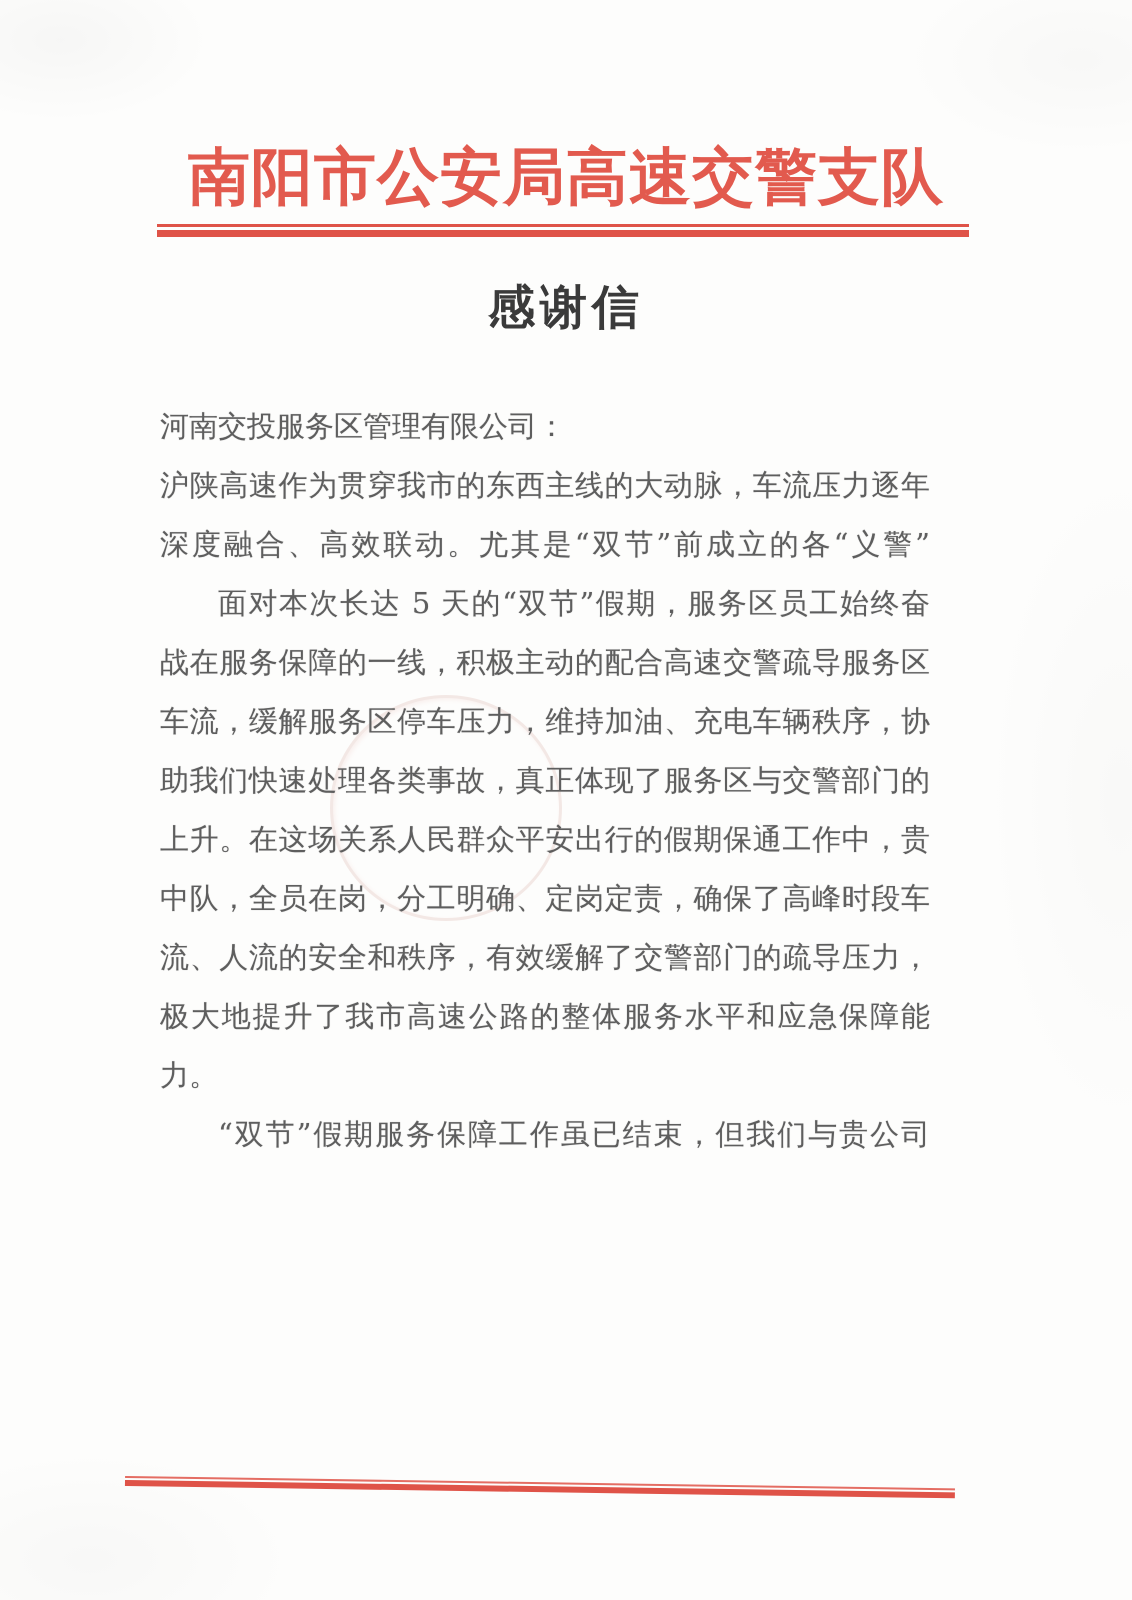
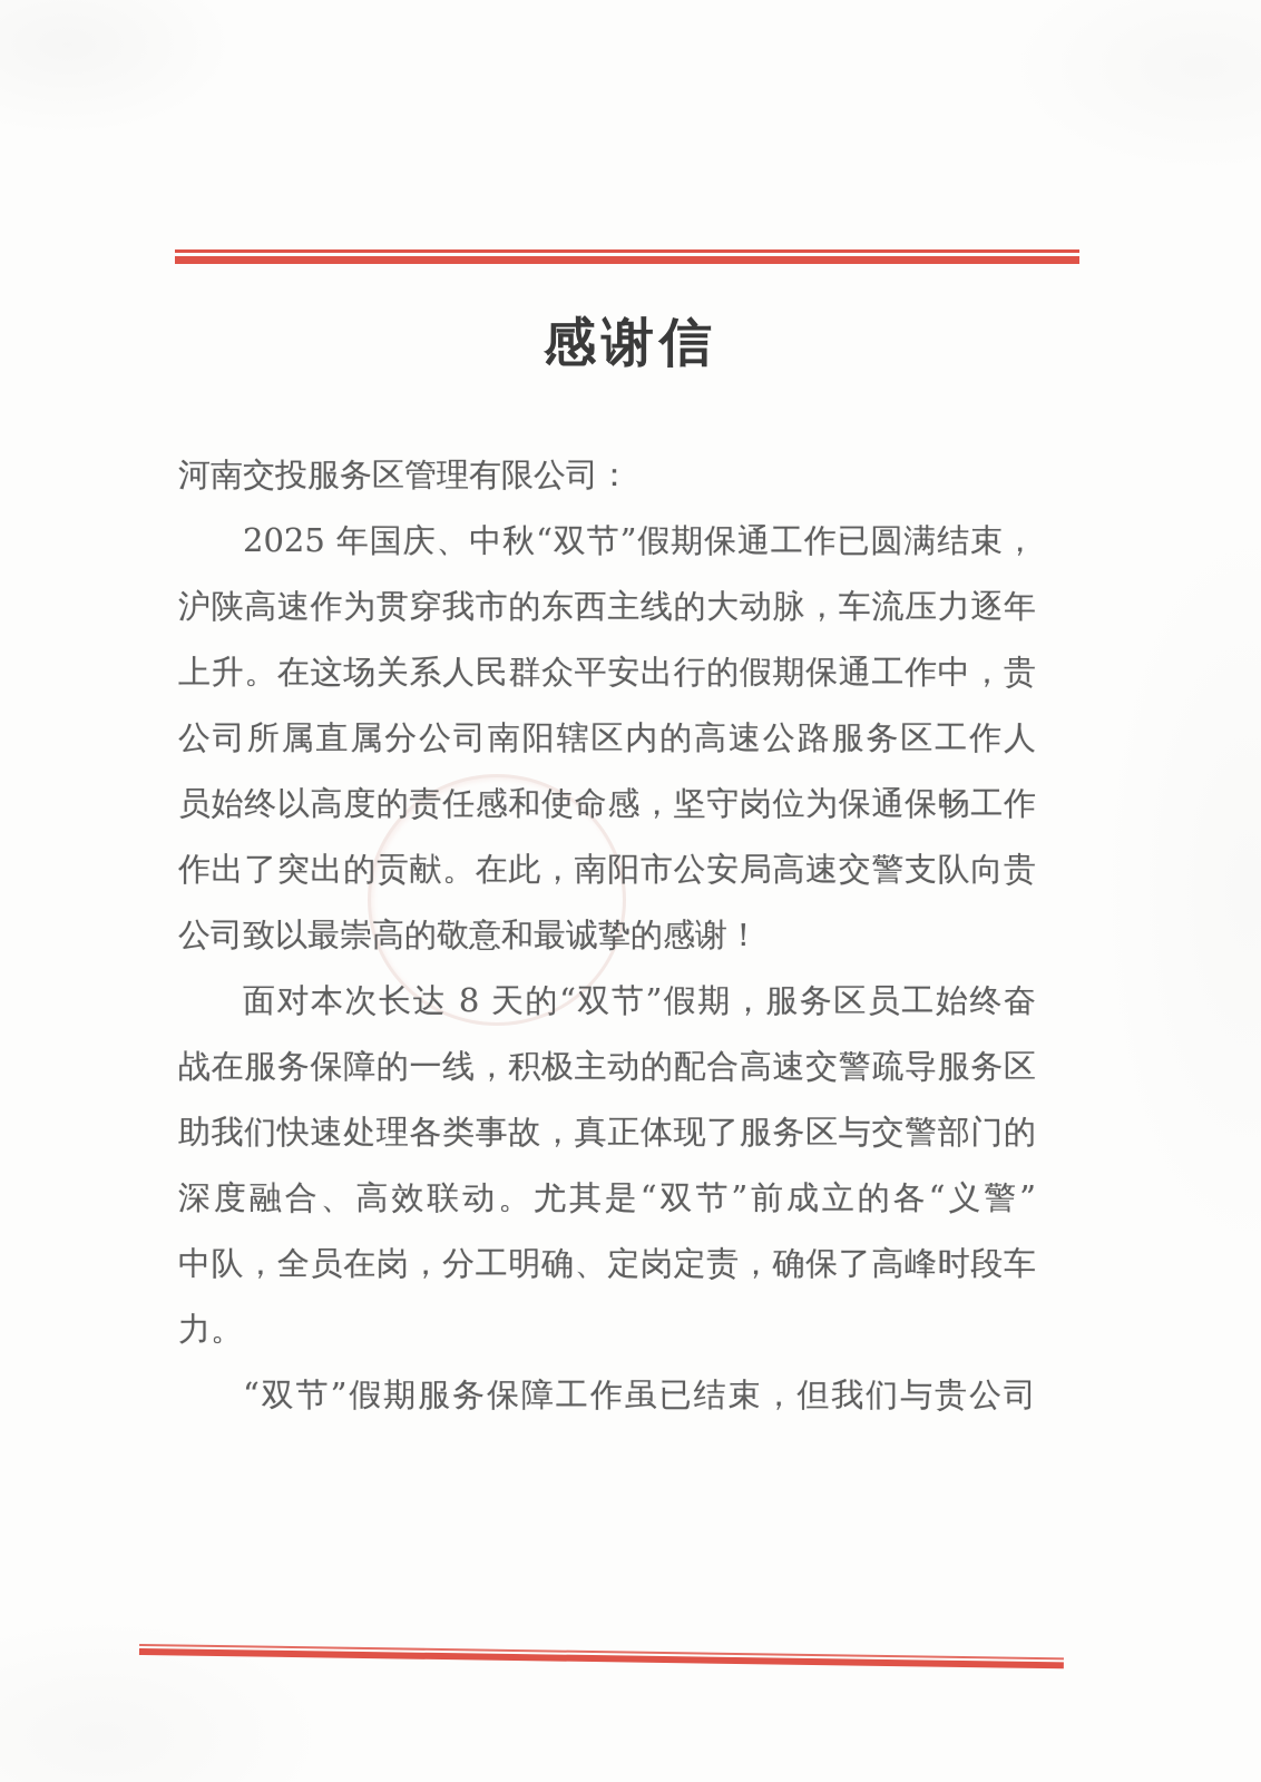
- 南阳市公安局高速交警支队
  感谢信
  河南交投服务区管理有限公司：
+ 2025 年国庆、中秋“双节”假期保通工作已圆满结束，
  沪陕高速作为贯穿我市的东西主线的大动脉，车流压力逐年
- 深度融合、高效联动。尤其是“双节”前成立的各“义警”
+ 上升。在这场关系人民群众平安出行的假期保通工作中，贵
+ 公司所属直属分公司南阳辖区内的高速公路服务区工作人
+ 员始终以高度的责任感和使命感，坚守岗位为保通保畅工作
+ 作出了突出的贡献。在此，南阳市公安局高速交警支队向贵
+ 公司致以最崇高的敬意和最诚挚的感谢！
- 面对本次长达 5 天的“双节”假期，服务区员工始终奋
+ 面对本次长达 8 天的“双节”假期，服务区员工始终奋
  战在服务保障的一线，积极主动的配合高速交警疏导服务区
- 车流，缓解服务区停车压力，维持加油、充电车辆秩序，协
  助我们快速处理各类事故，真正体现了服务区与交警部门的
- 上升。在这场关系人民群众平安出行的假期保通工作中，贵
+ 深度融合、高效联动。尤其是“双节”前成立的各“义警”
  中队，全员在岗，分工明确、定岗定责，确保了高峰时段车
- 流、人流的安全和秩序，有效缓解了交警部门的疏导压力，
- 极大地提升了我市高速公路的整体服务水平和应急保障能
  力。
  “双节”假期服务保障工作虽已结束，但我们与贵公司
